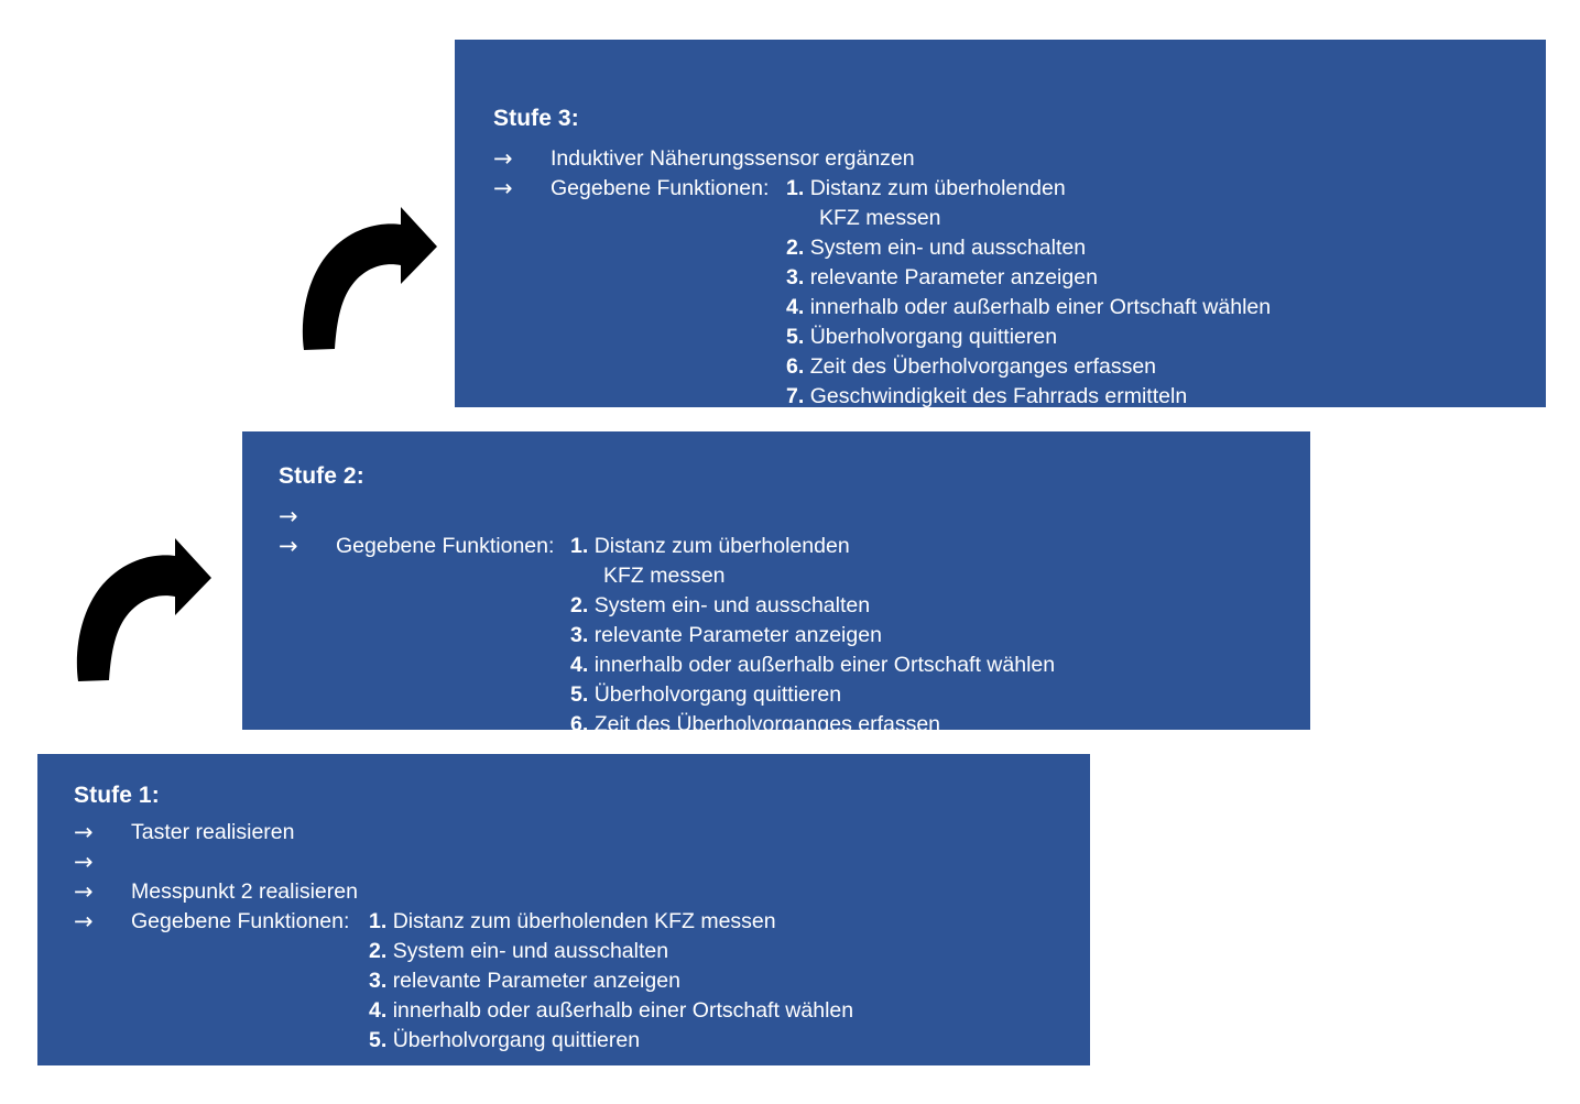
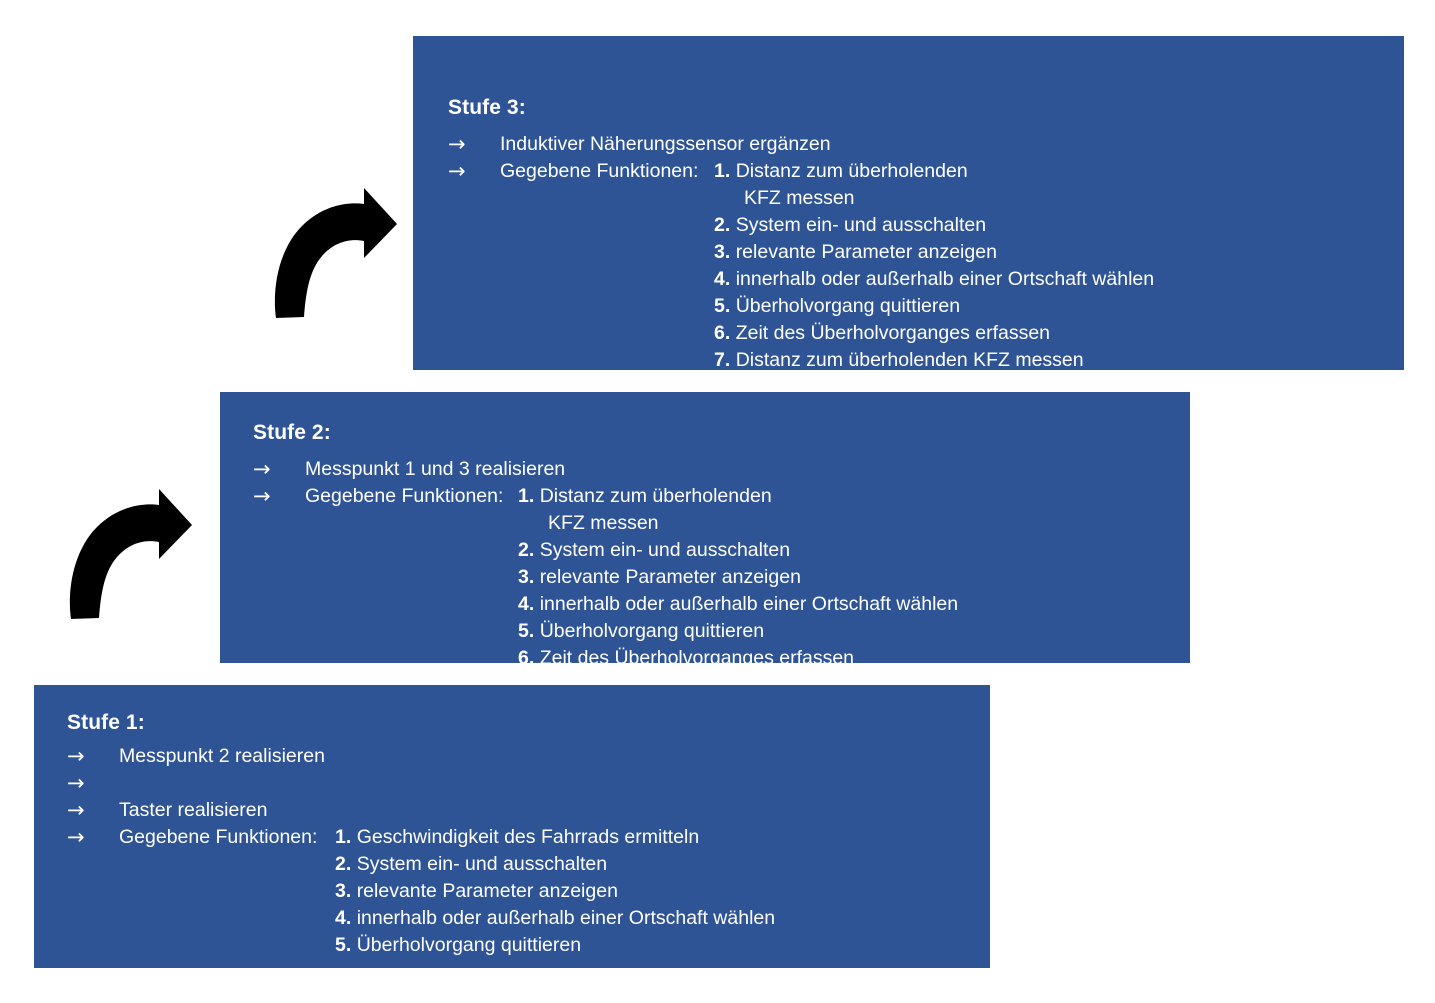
  Stufe 3:
  →
  Induktiver Näherungssensor ergänzen
  →
  Gegebene Funktionen:
  1. Distanz zum überholenden
  KFZ messen
  2. System ein- und ausschalten
  3. relevante Parameter anzeigen
  4. innerhalb oder außerhalb einer Ortschaft wählen
  5. Überholvorgang quittieren
  6. Zeit des Überholvorganges erfassen
- 7. Geschwindigkeit des Fahrrads ermitteln
+ 7. Distanz zum überholenden KFZ messen
  8. Geschwindigkeit des überholenden KFZ ermitteln
  Stufe 2:
  →
+ Messpunkt 1 und 3 realisieren
  →
  Gegebene Funktionen:
  1. Distanz zum überholenden
  KFZ messen
  2. System ein- und ausschalten
  3. relevante Parameter anzeigen
  4. innerhalb oder außerhalb einer Ortschaft wählen
  5. Überholvorgang quittieren
  6. Zeit des Überholvorganges erfassen
  Stufe 1:
  →
- Taster realisieren
+ Messpunkt 2 realisieren
  →
  →
- Messpunkt 2 realisieren
+ Taster realisieren
  →
  Gegebene Funktionen:
- 1. Distanz zum überholenden KFZ messen
+ 1. Geschwindigkeit des Fahrrads ermitteln
  2. System ein- und ausschalten
  3. relevante Parameter anzeigen
  4. innerhalb oder außerhalb einer Ortschaft wählen
  5. Überholvorgang quittieren
